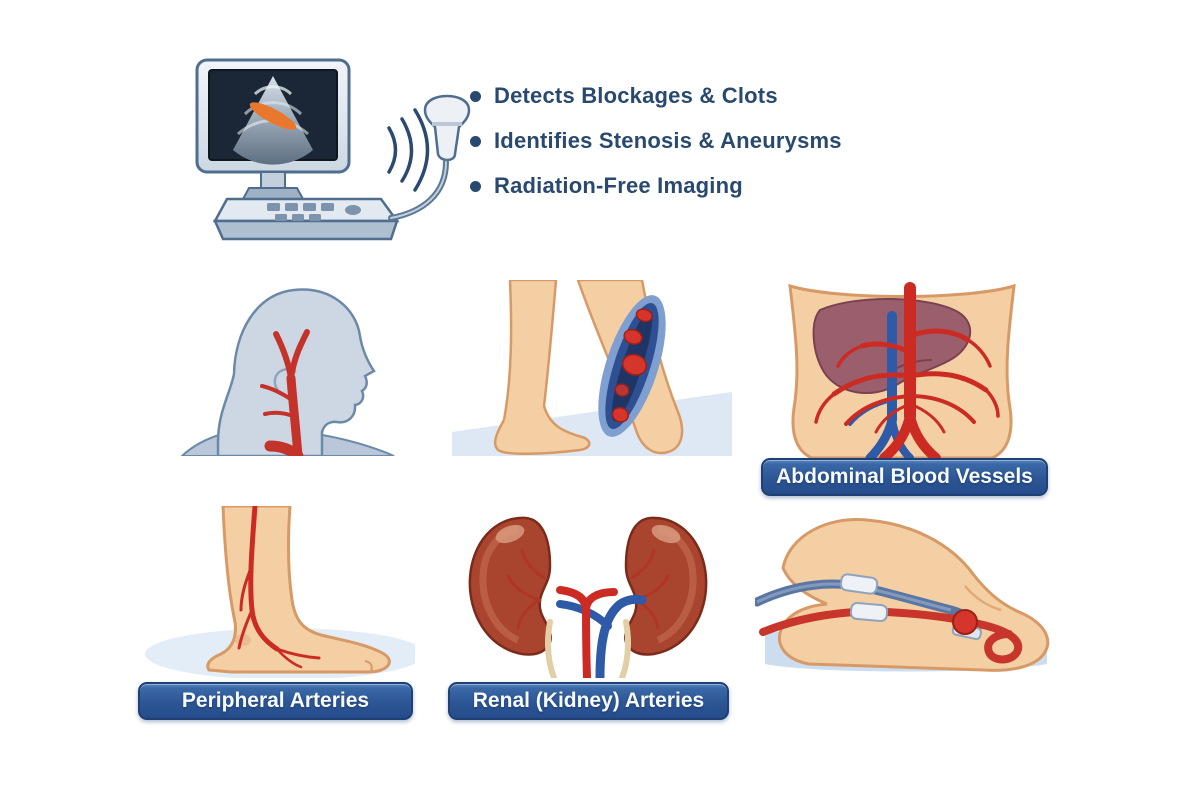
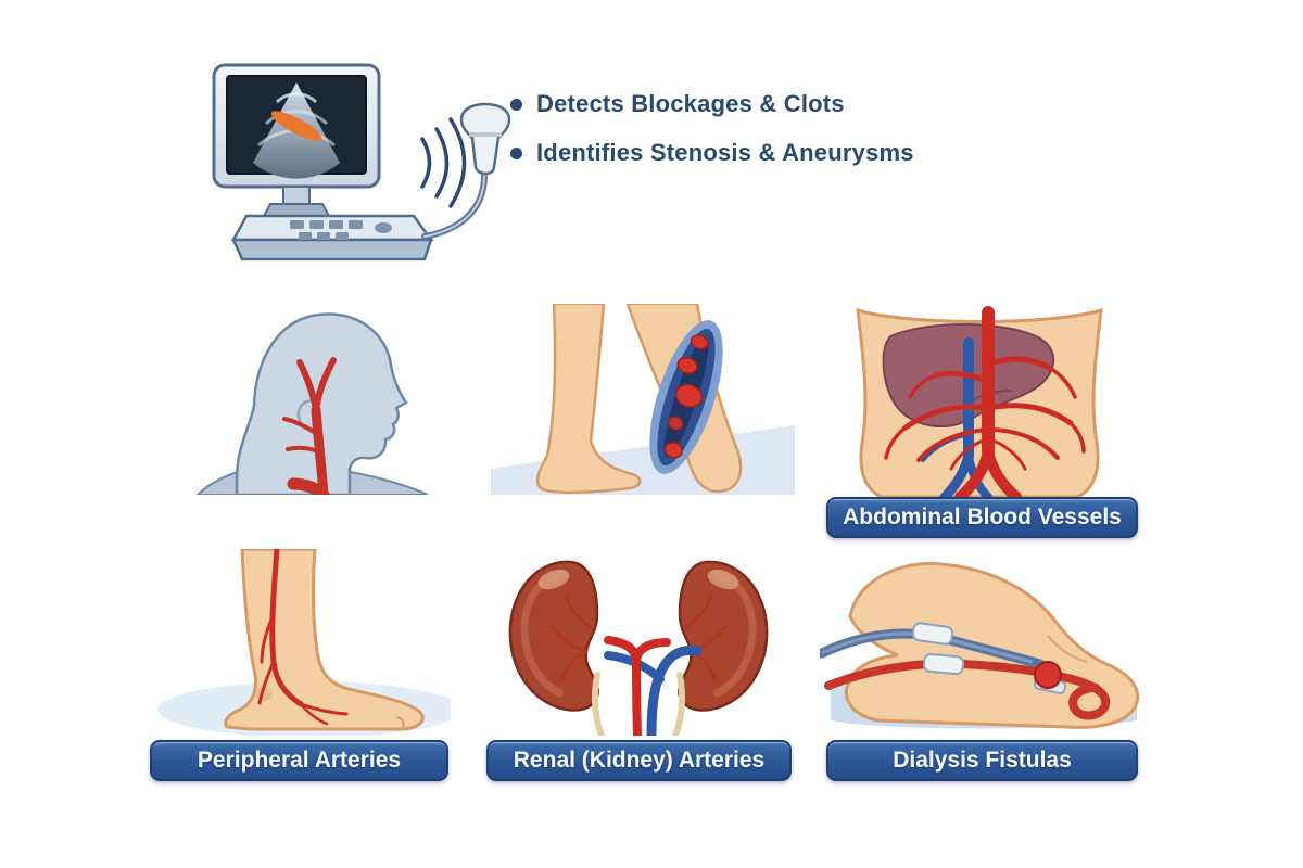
  Detects Blockages & Clots
  Identifies Stenosis & Aneurysms
- Radiation-Free Imaging
  Abdominal Blood Vessels
  Peripheral Arteries
  Renal (Kidney) Arteries
+ Dialysis Fistulas
